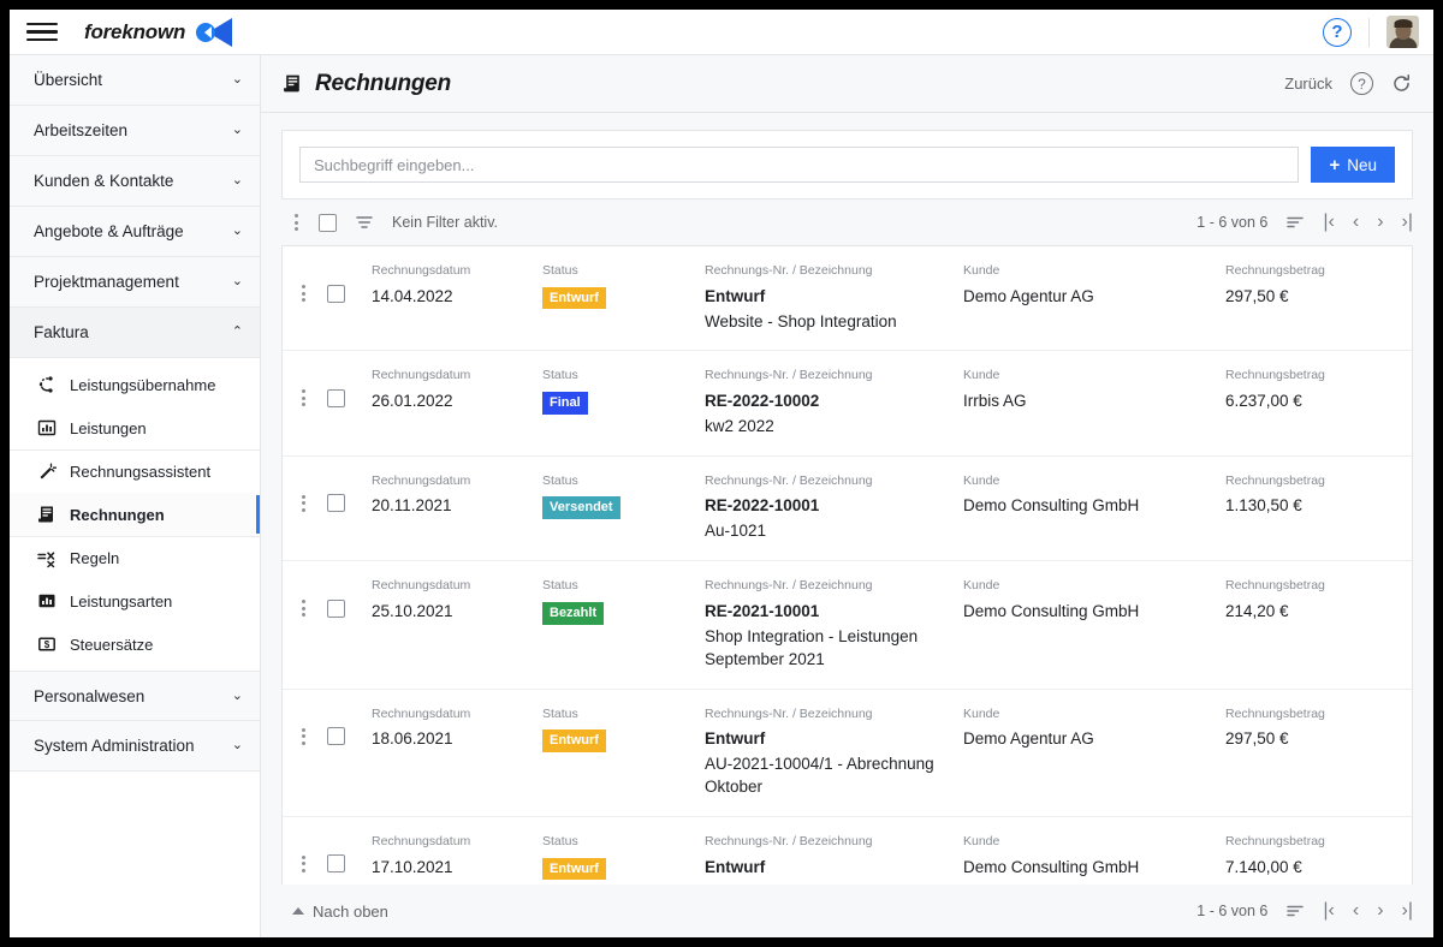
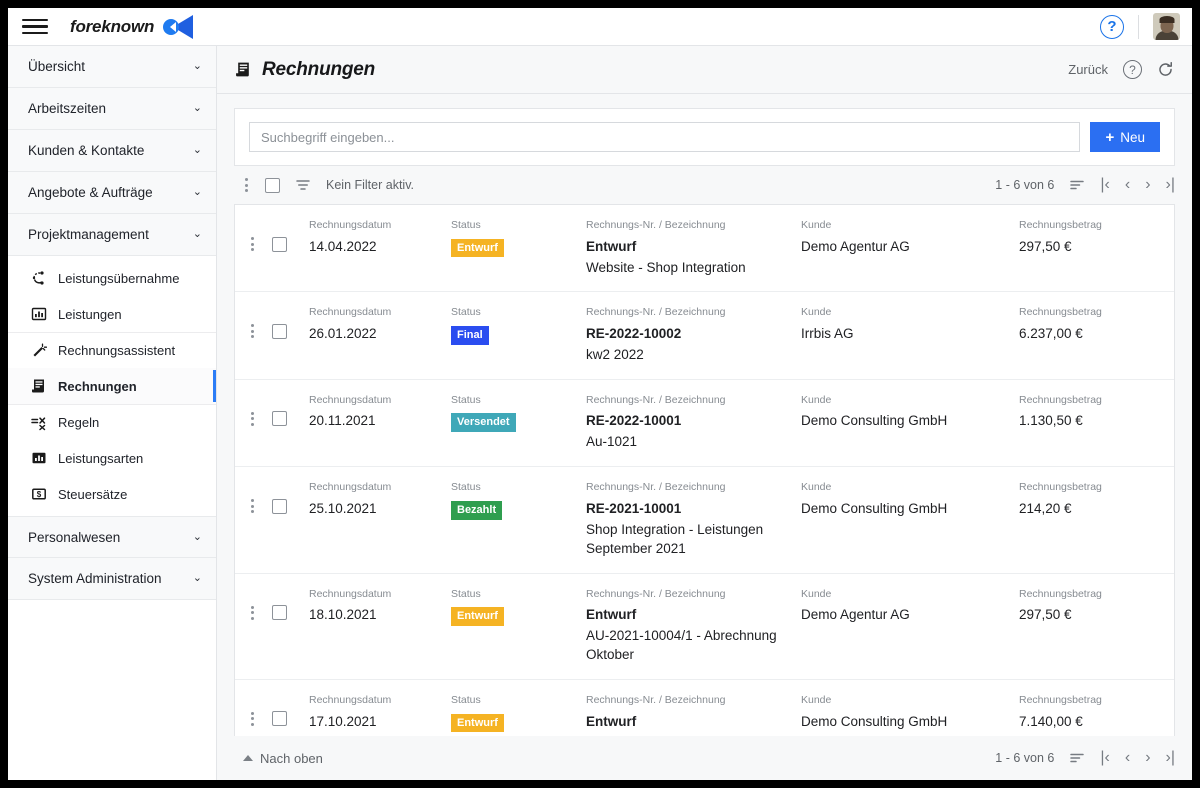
  foreknown
  ?
  Übersicht
  ⌄
  Arbeitszeiten
  ⌄
  Kunden & Kontakte
  ⌄
  Angebote & Aufträge
  ⌄
  Projektmanagement
  ⌄
- Faktura
- ⌃
  Leistungsübernahme
  Leistungen
  Rechnungsassistent
  Rechnungen
  Regeln
  Leistungsarten
  $
  Steuersätze
  Personalwesen
  ⌄
  System Administration
  ⌄
  Rechnungen
  Zurück
  ?
  Suchbegriff eingeben...
  +
  Neu
  Kein Filter aktiv.
  1 - 6 von 6
  |‹
  ‹
  ›
  ›|
  Rechnungsdatum
  14.04.2022
  Status
  Entwurf
  Rechnungs-Nr. / Bezeichnung
  Entwurf
  Website - Shop Integration
  Kunde
  Demo Agentur AG
  Rechnungsbetrag
  297,50 €
  Rechnungsdatum
  26.01.2022
  Status
  Final
  Rechnungs-Nr. / Bezeichnung
  RE-2022-10002
  kw2 2022
  Kunde
  Irrbis AG
  Rechnungsbetrag
  6.237,00 €
  Rechnungsdatum
  20.11.2021
  Status
  Versendet
  Rechnungs-Nr. / Bezeichnung
  RE-2022-10001
  Au-1021
  Kunde
  Demo Consulting GmbH
  Rechnungsbetrag
  1.130,50 €
  Rechnungsdatum
  25.10.2021
  Status
  Bezahlt
  Rechnungs-Nr. / Bezeichnung
  RE-2021-10001
  Shop Integration - Leistungen September 2021
  Kunde
  Demo Consulting GmbH
  Rechnungsbetrag
  214,20 €
  Rechnungsdatum
- 18.06.2021
+ 18.10.2021
  Status
  Entwurf
  Rechnungs-Nr. / Bezeichnung
  Entwurf
  AU-2021-10004/1 - Abrechnung Oktober
  Kunde
  Demo Agentur AG
  Rechnungsbetrag
  297,50 €
  Rechnungsdatum
  17.10.2021
  Status
  Entwurf
  Rechnungs-Nr. / Bezeichnung
  Entwurf
  Kunde
  Demo Consulting GmbH
  Rechnungsbetrag
  7.140,00 €
  Nach oben
  1 - 6 von 6
  |‹
  ‹
  ›
  ›|
